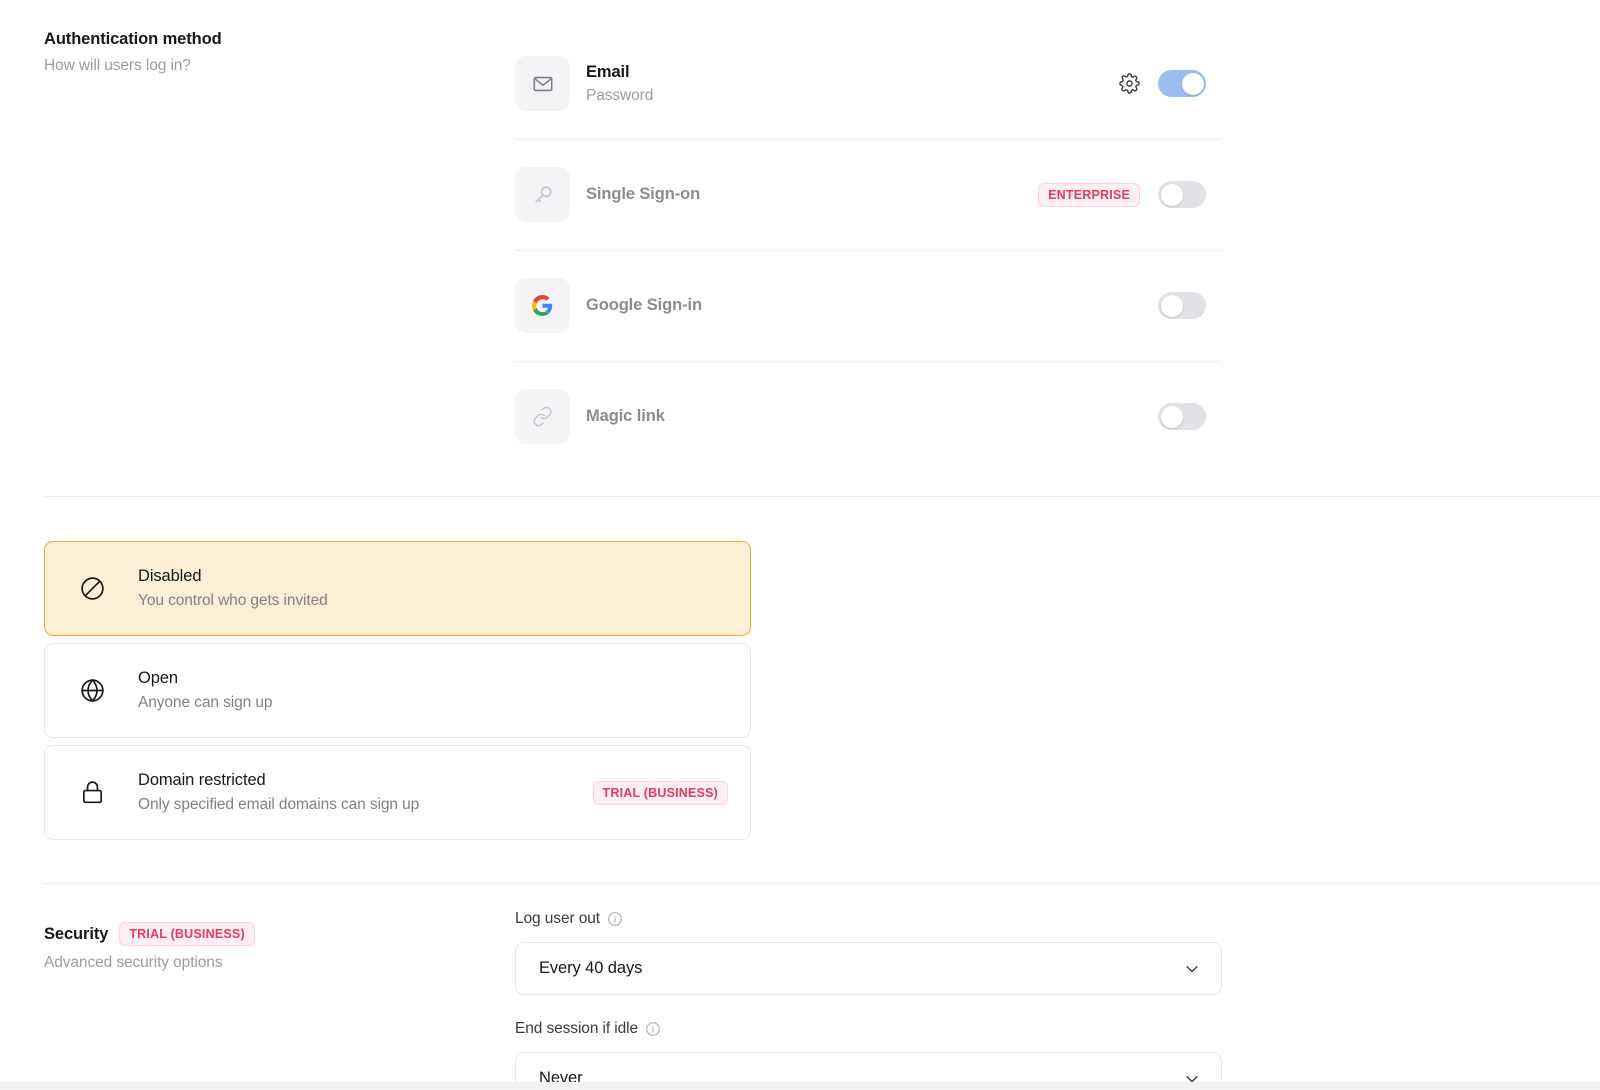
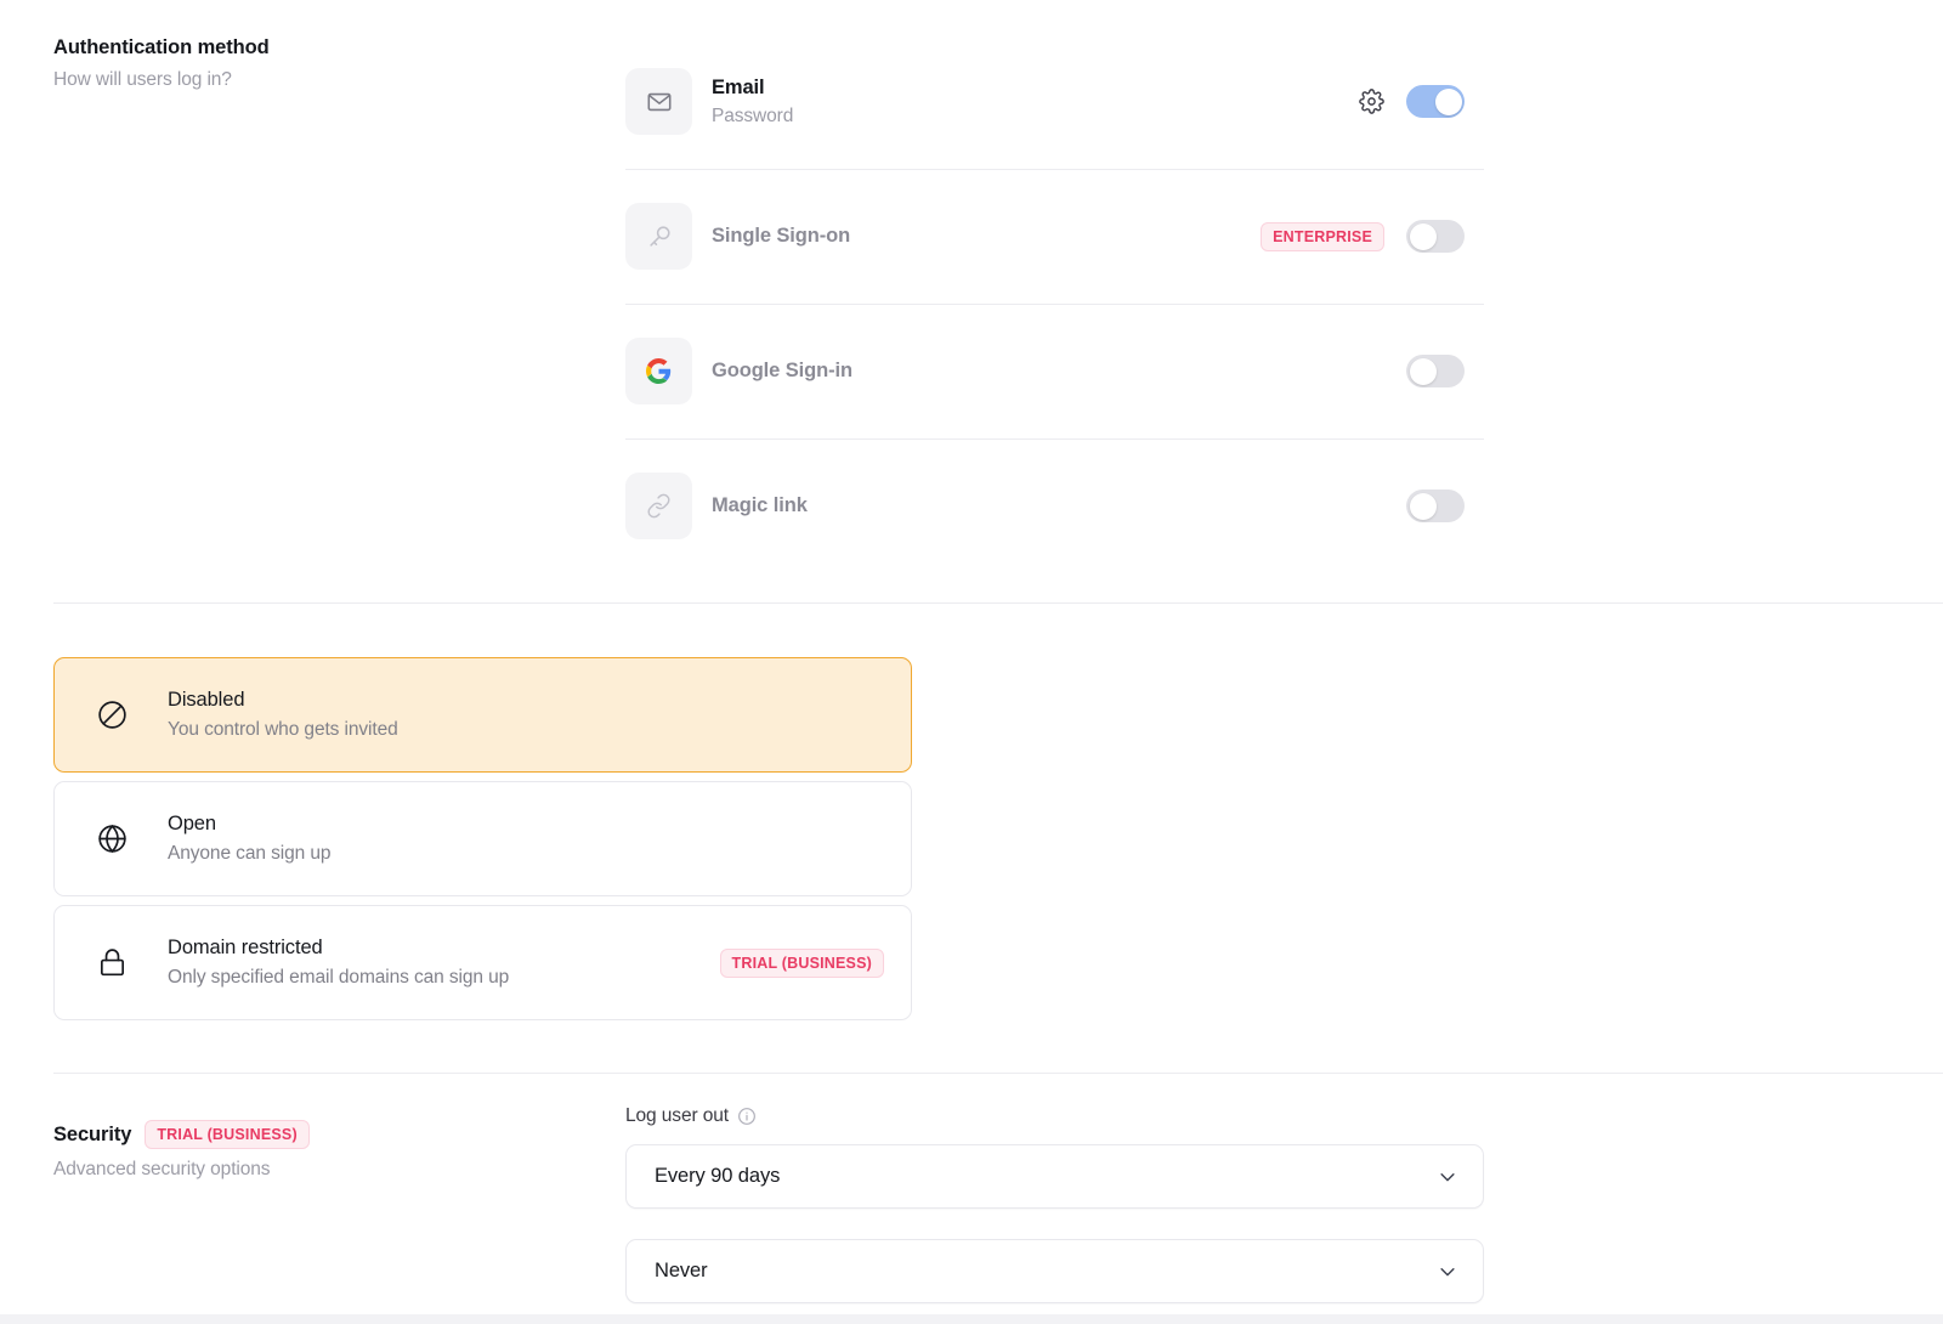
  Authentication method
  How will users log in?
  Email
  Password
  Single Sign-on
  ENTERPRISE
  Google Sign-in
  Magic link
  Disabled
  You control who gets invited
  Open
  Anyone can sign up
  Domain restricted
  Only specified email domains can sign up
  TRIAL (BUSINESS)
  Security
  TRIAL (BUSINESS)
  Advanced security options
  Log user out
- Every 40 days
+ Every 90 days
- End session if idle
  Never
